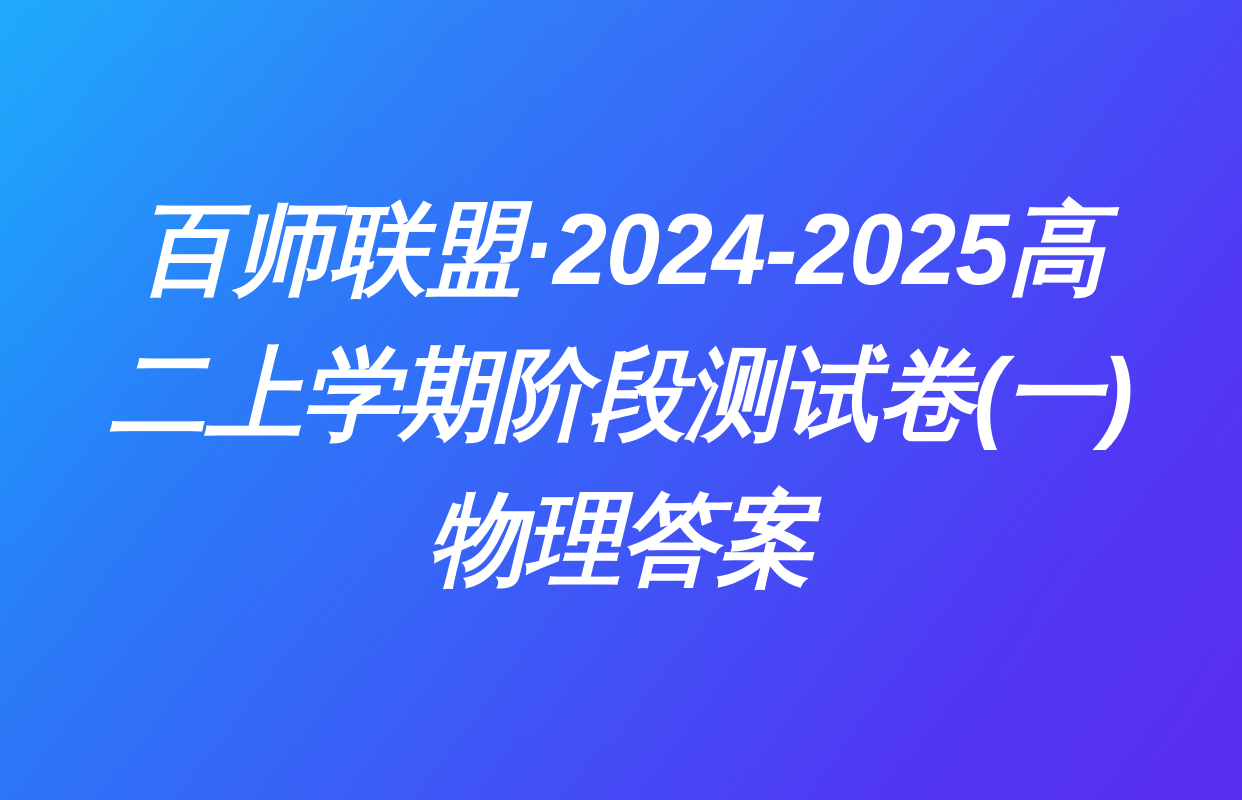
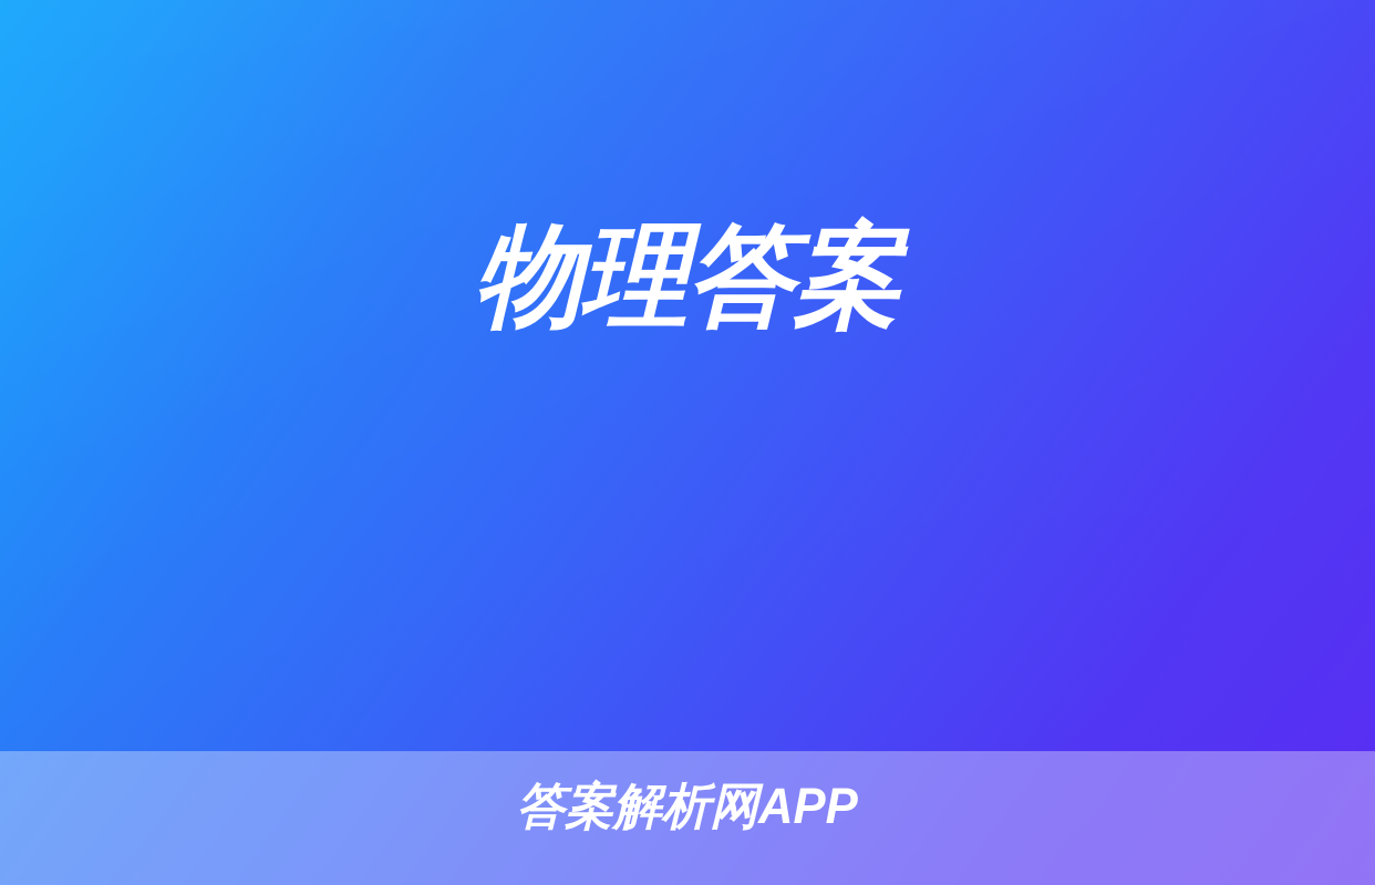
- 百师联盟·2024-2025高
- 二上学期阶段测试卷(一)
  物理答案
+ 答案解析网APP
